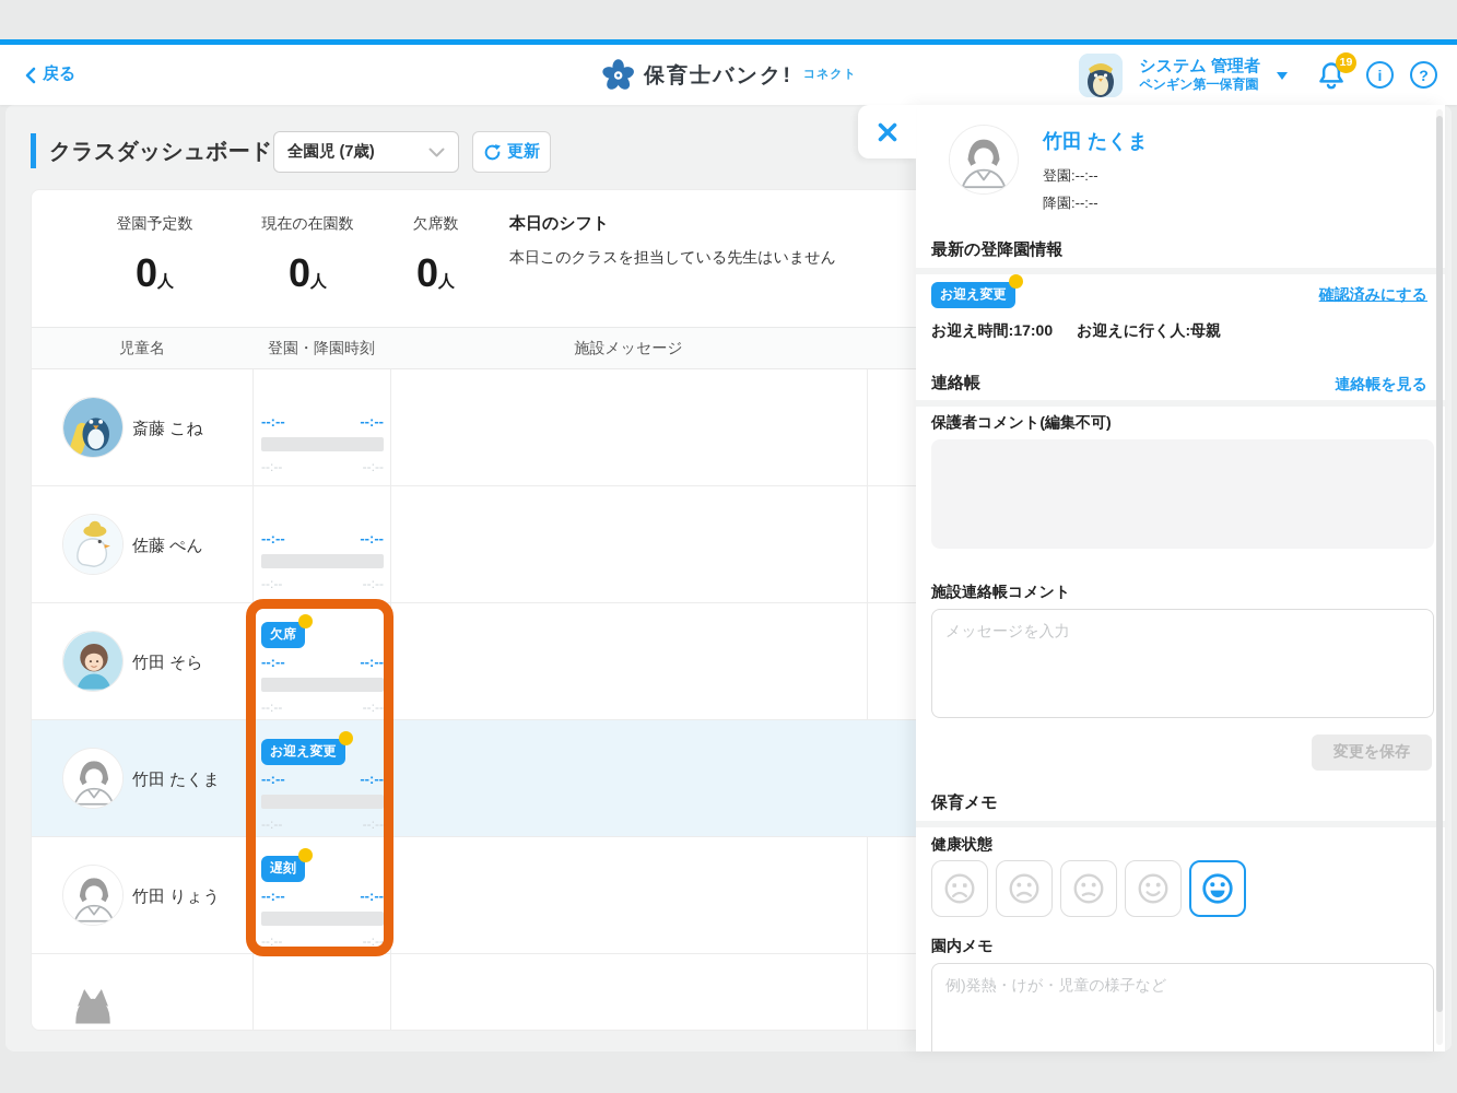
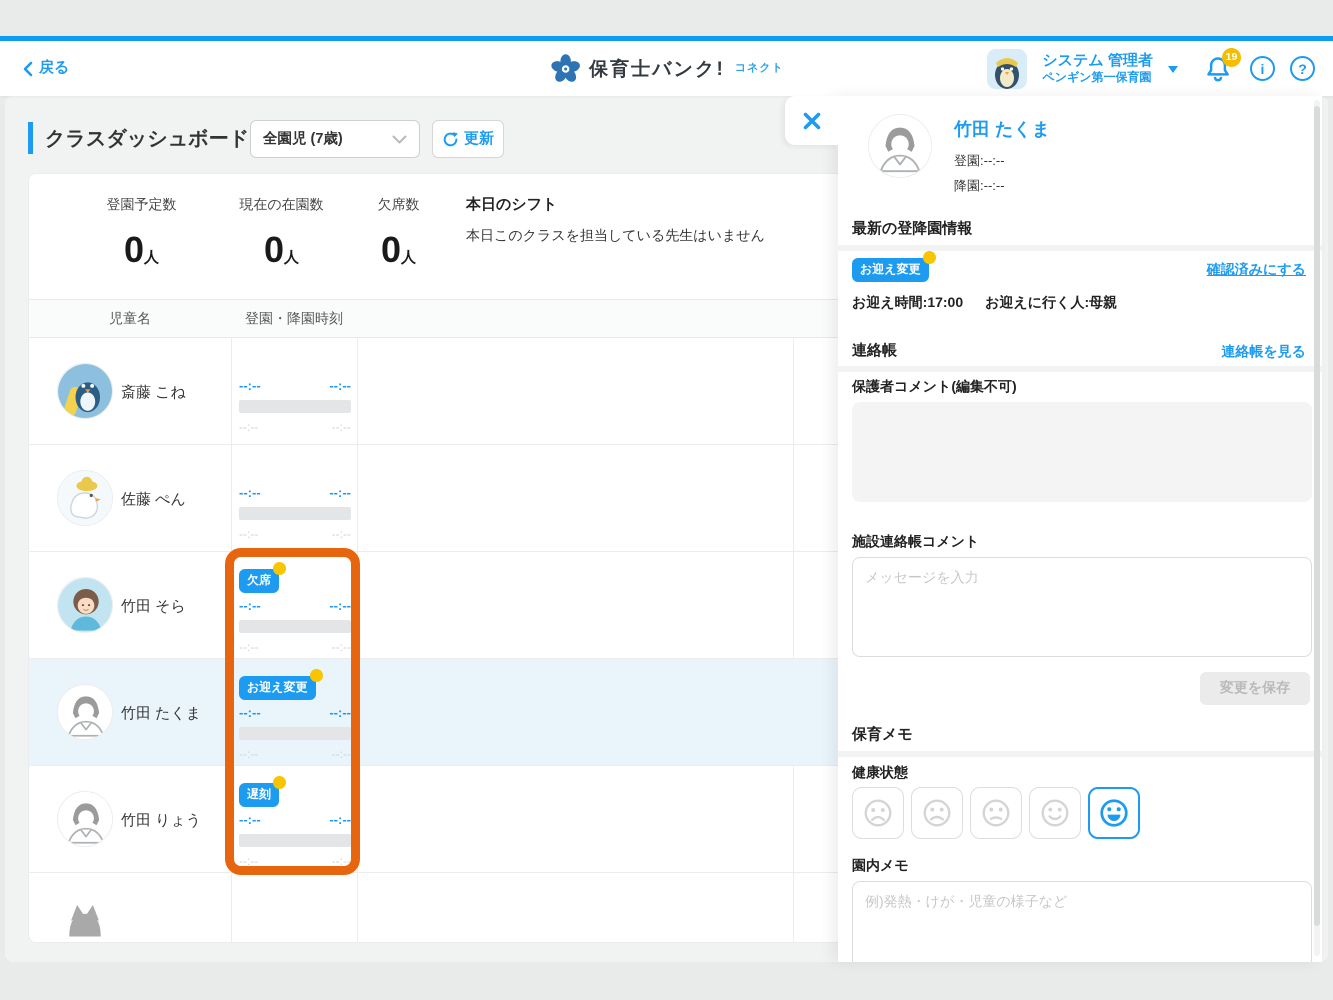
  戻る
  保育士バンク!
  コネクト
  システム 管理者
  ペンギン第一保育園
  19
  i
  ?
  クラスダッシュボード
  全園児 (7歳)
  更新
  登園予定数
  0人
  現在の在園数
  0人
  欠席数
  0人
  本日のシフト
  本日このクラスを担当している先生はいません
  児童名
  登園・降園時刻
- 施設メッセージ
  斎藤 こね
  --:--
  --:--
  --:--
  --:--
  佐藤 ぺん
  --:--
  --:--
  --:--
  --:--
  竹田 そら
  欠席
  --:--
  --:--
  --:--
  --:--
  竹田 たくま
  お迎え変更
  --:--
  --:--
  --:--
  --:--
  竹田 りょう
  遅刻
  --:--
  --:--
  --:--
  --:--
  竹田 たくま
  登園:--:--
  降園:--:--
  最新の登降園情報
  お迎え変更
  確認済みにする
  お迎え時間:17:00 お迎えに行く人:母親
  連絡帳
  連絡帳を見る
  保護者コメント(編集不可)
  施設連絡帳コメント
  メッセージを入力
  変更を保存
  保育メモ
  健康状態
  園内メモ
  例)発熱・けが・児童の様子など
